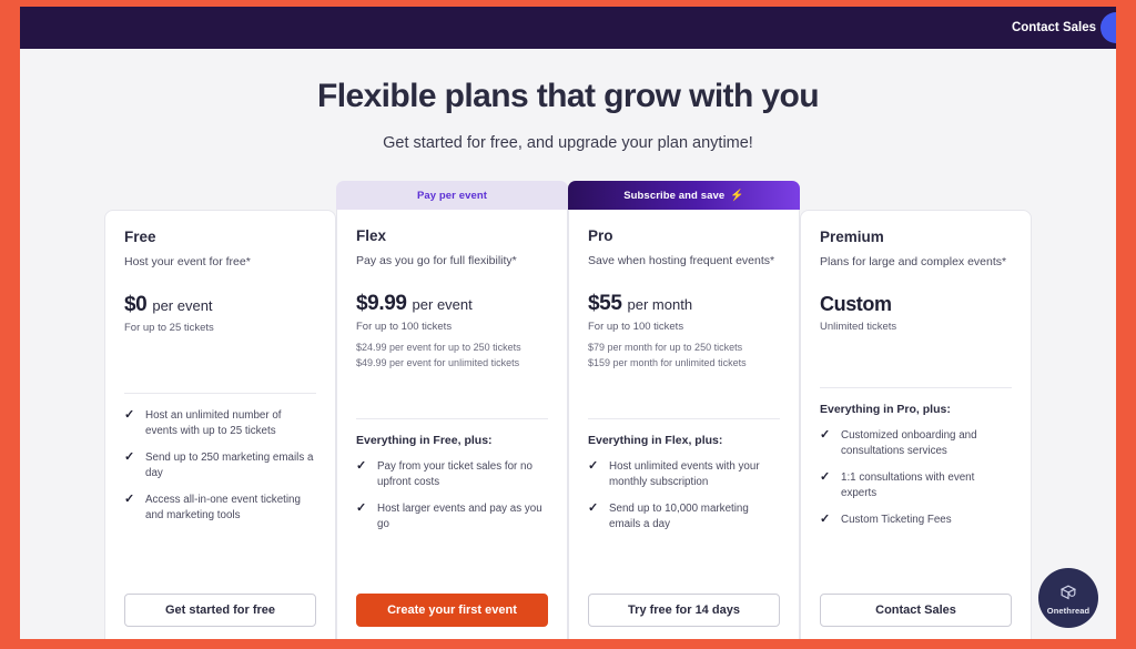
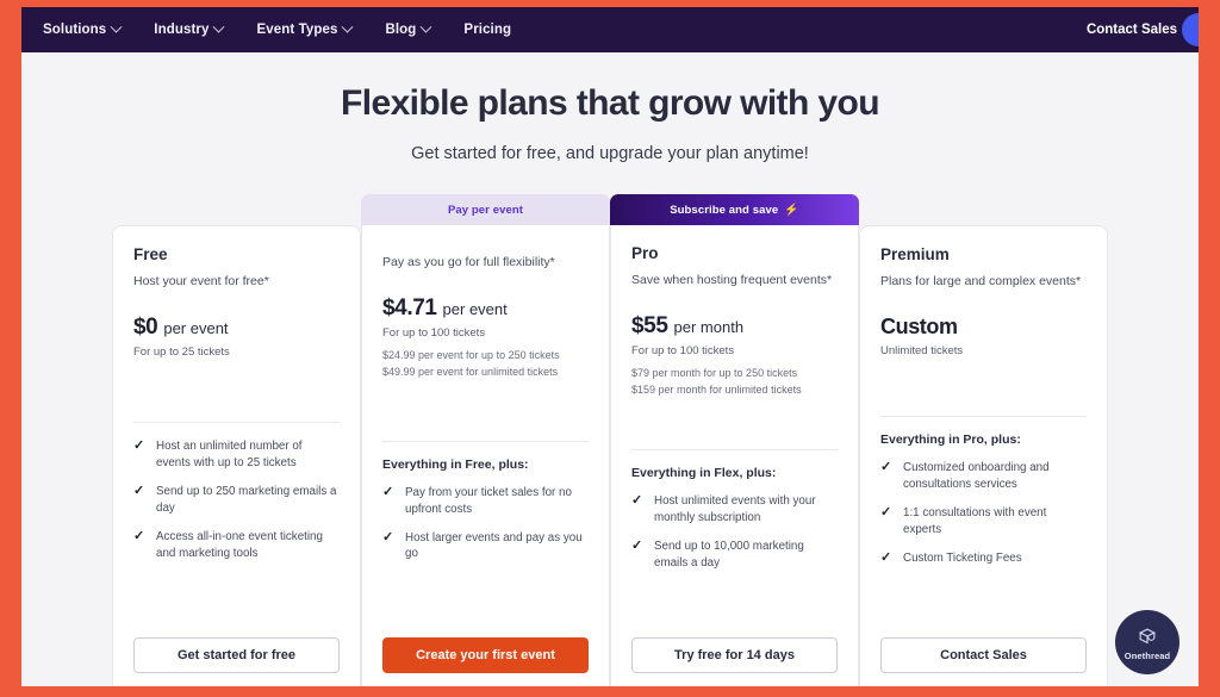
+ Solutions
+ Industry
+ Event Types
+ Blog
+ Pricing
  Contact Sales
  Flexible plans that grow with you
  Get started for free, and upgrade your plan anytime!
  Free
  Host your event for free*
  $0
  per event
  For up to 25 tickets
  ✓
  Host an unlimited number of events with up to 25 tickets
  ✓
  Send up to 250 marketing emails a day
  ✓
  Access all-in-one event ticketing and marketing tools
  Get started for free
  Pay per event
- Flex
  Pay as you go for full flexibility*
- $9.99
+ $4.71
  per event
  For up to 100 tickets
  $24.99 per event for up to 250 tickets
  $49.99 per event for unlimited tickets
  Everything in Free, plus:
  ✓
  Pay from your ticket sales for no upfront costs
  ✓
  Host larger events and pay as you go
  Create your first event
  Subscribe and save
  ⚡
  Pro
  Save when hosting frequent events*
  $55
  per month
  For up to 100 tickets
  $79 per month for up to 250 tickets
  $159 per month for unlimited tickets
  Everything in Flex, plus:
  ✓
  Host unlimited events with your monthly subscription
  ✓
  Send up to 10,000 marketing emails a day
  Try free for 14 days
  Premium
  Plans for large and complex events*
  Custom
  Unlimited tickets
  Everything in Pro, plus:
  ✓
  Customized onboarding and consultations services
  ✓
  1:1 consultations with event experts
  ✓
  Custom Ticketing Fees
  Contact Sales
  Onethread
